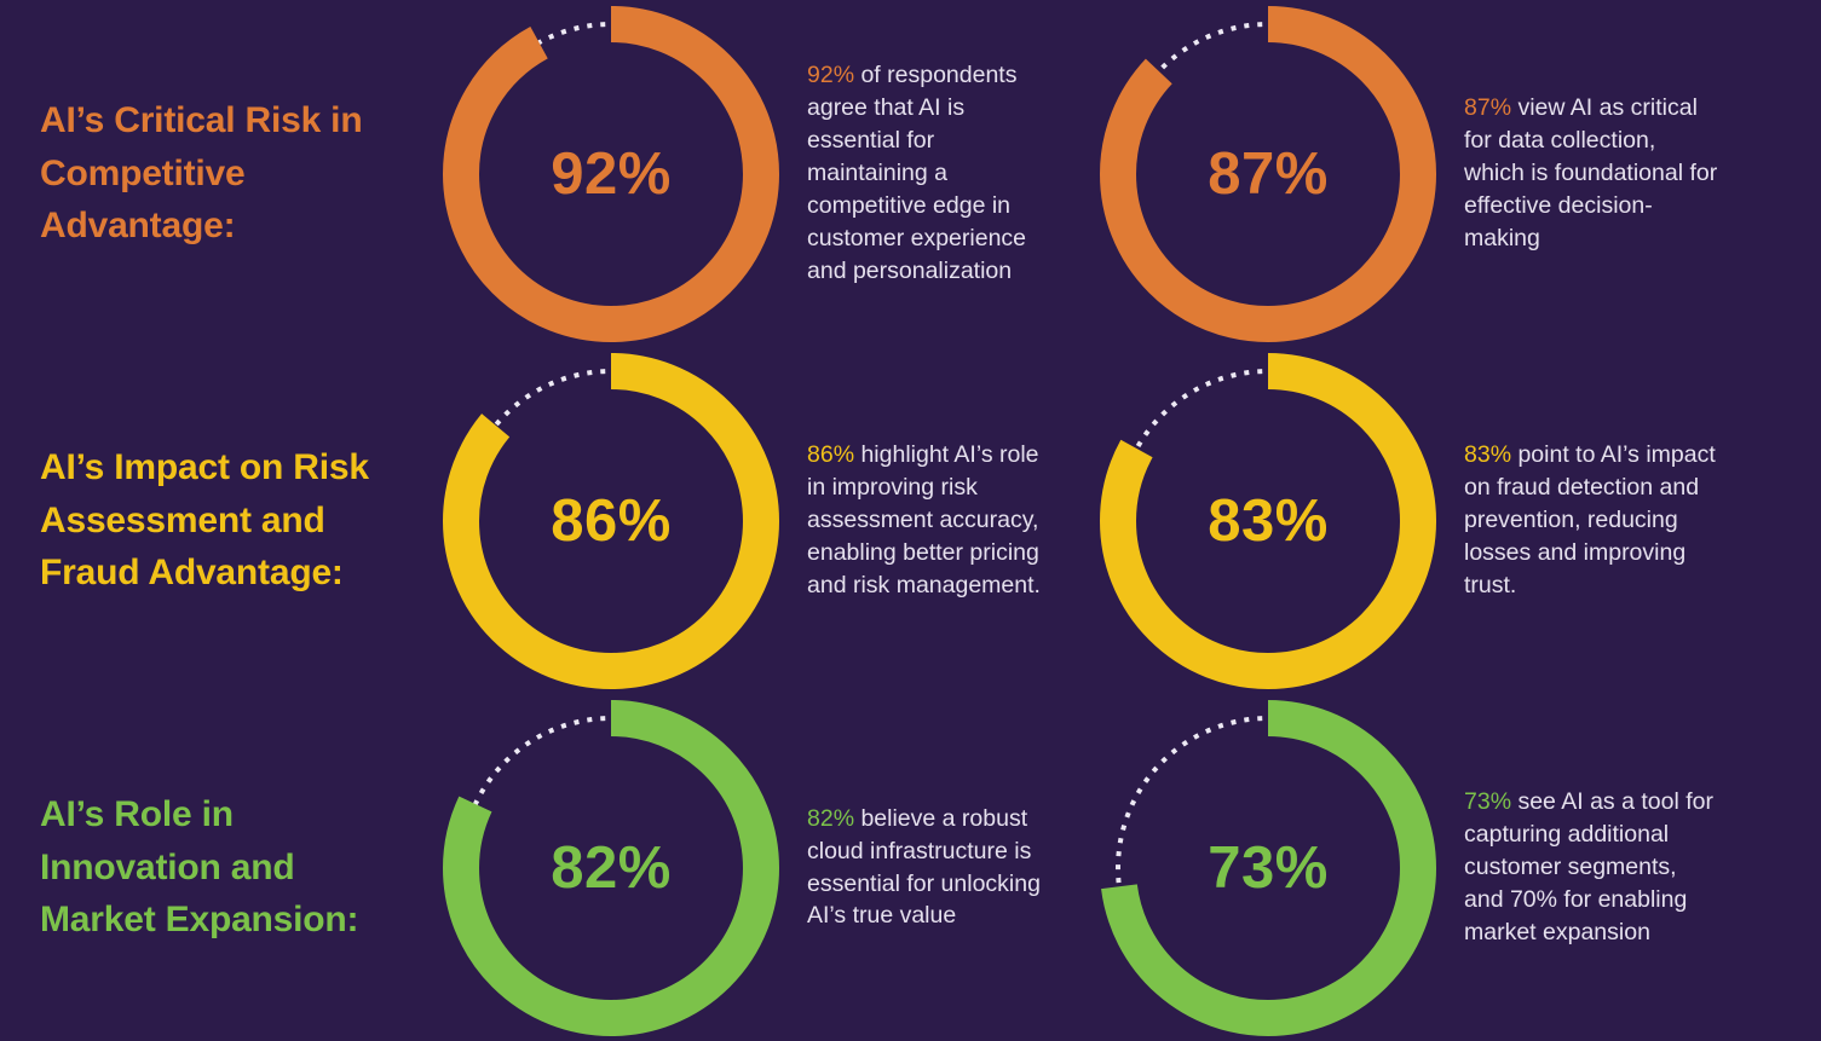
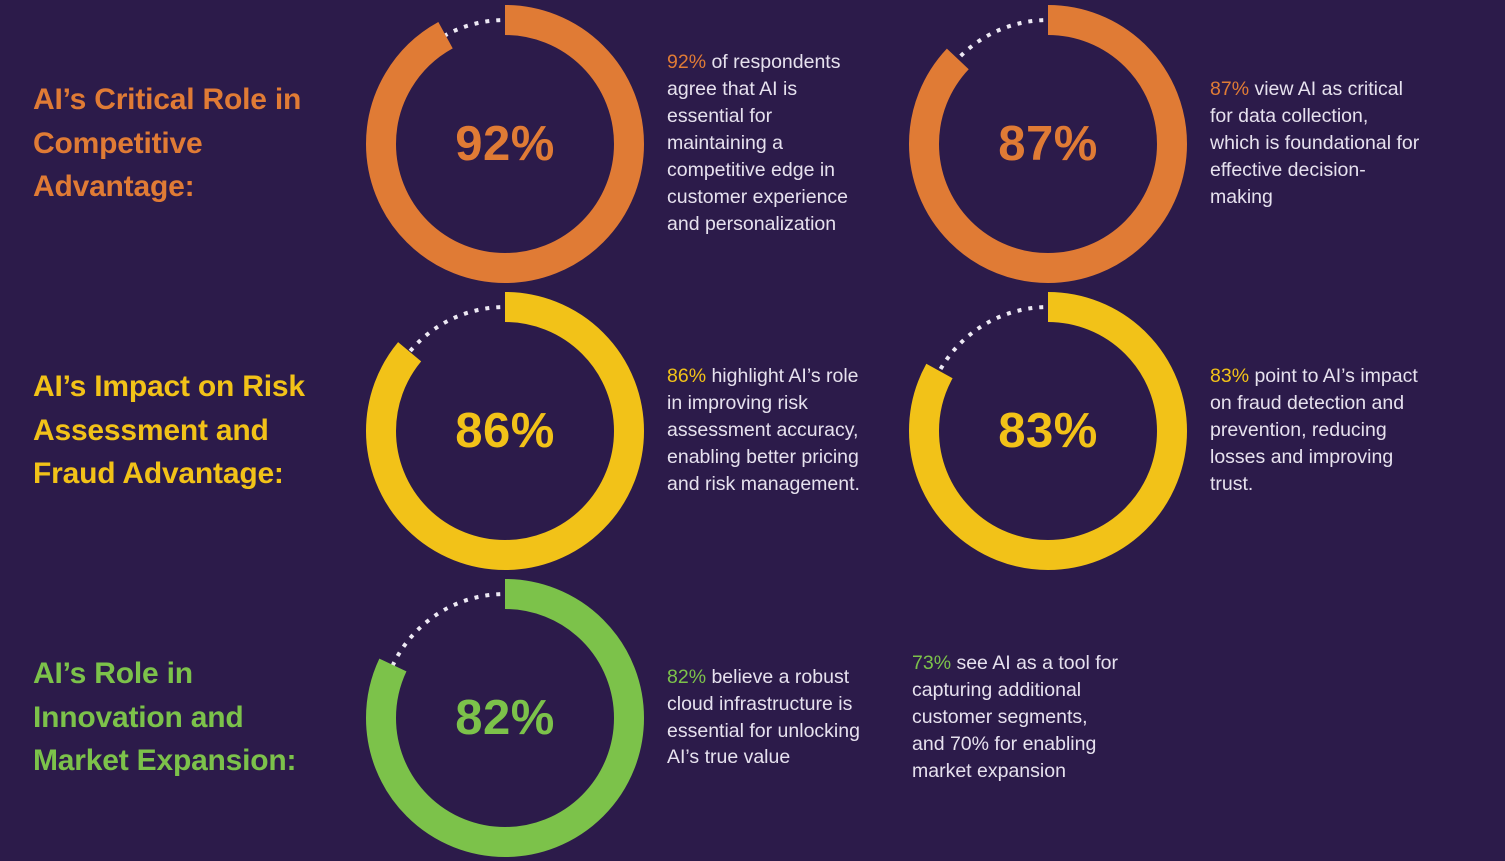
- AI’s Critical Risk in Competitive Advantage:
+ AI’s Critical Role in Competitive Advantage:
  92%
  92% of respondents agree that AI is essential for maintaining a competitive edge in customer experience and personalization
  87%
  87% view AI as critical for data collection, which is foundational for effective decision-making
  AI’s Impact on Risk Assessment and Fraud Advantage:
  86%
  86% highlight AI’s role in improving risk assessment accuracy, enabling better pricing and risk management.
  83%
  83% point to AI’s impact on fraud detection and prevention, reducing losses and improving trust.
  AI’s Role in Innovation and Market Expansion:
  82%
  82% believe a robust cloud infrastructure is essential for unlocking AI’s true value
- 73%
  73% see AI as a tool for capturing additional customer segments, and 70% for enabling market expansion
